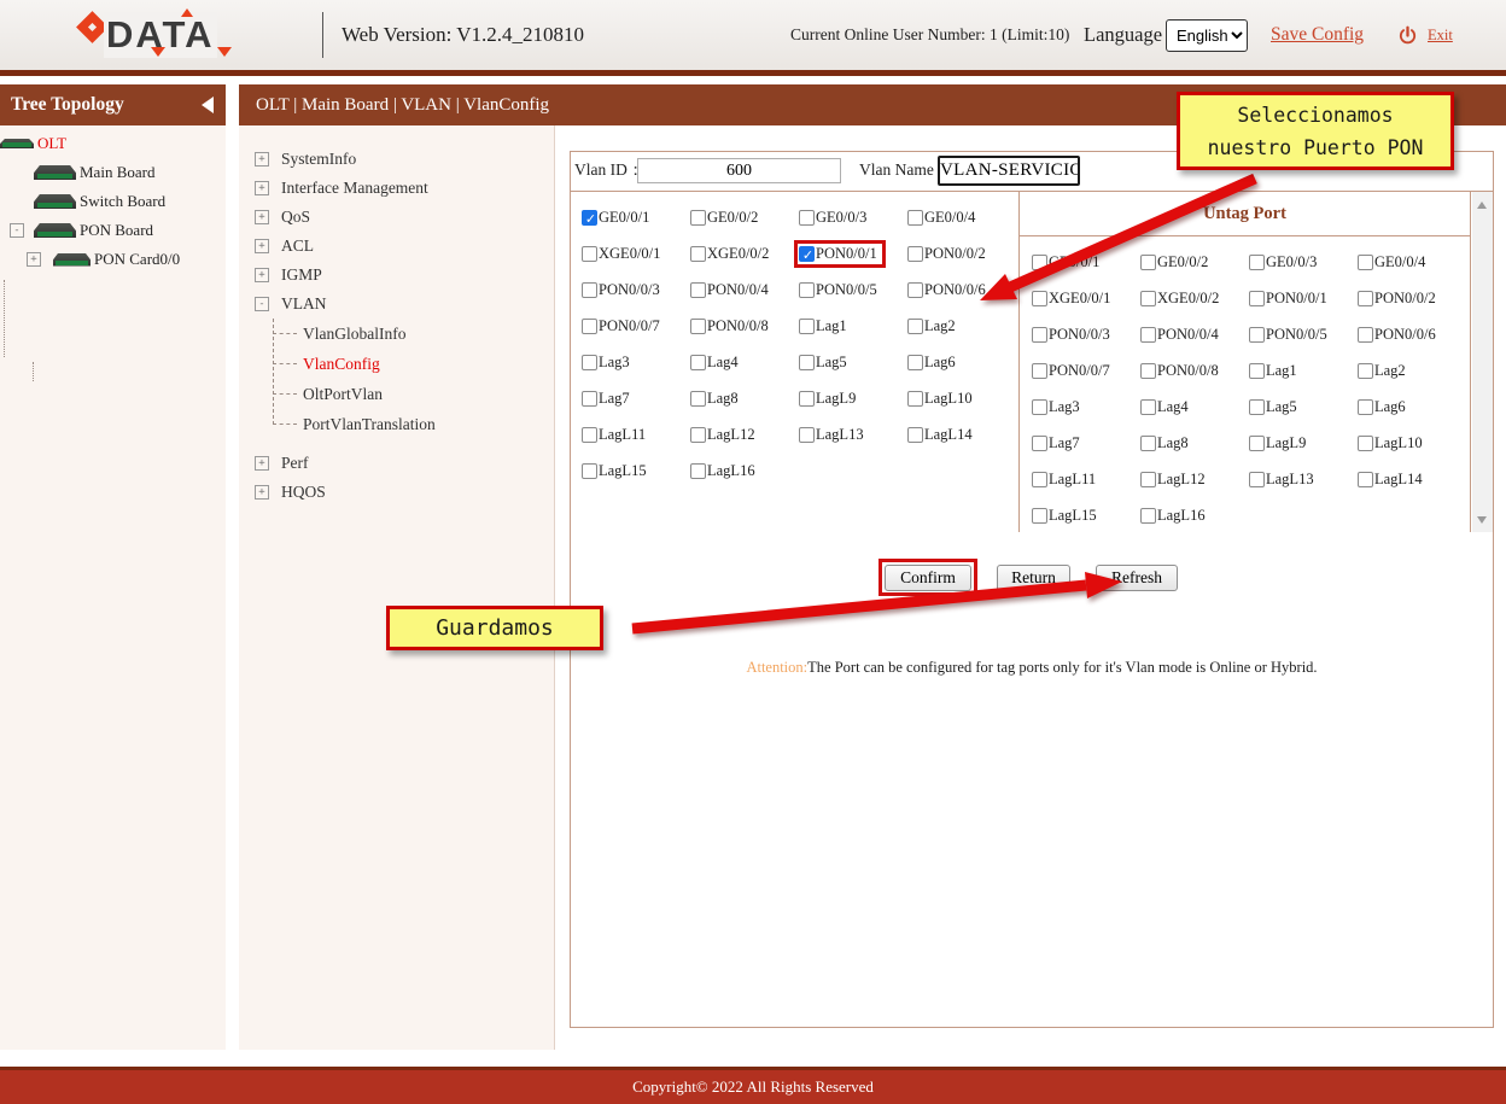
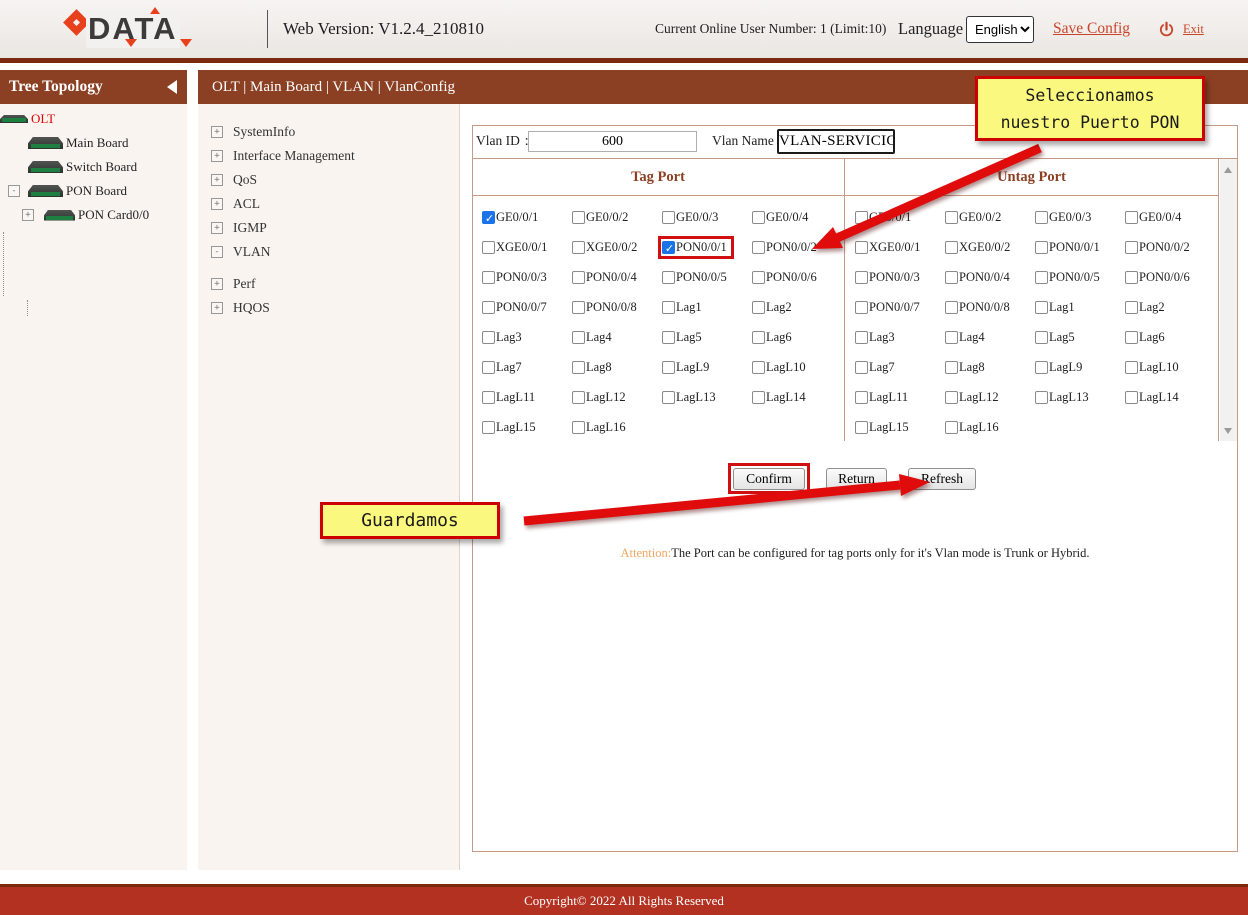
  DATA
  Web Version: V1.2.4_210810
  Current Online User Number: 1 (Limit:10)
  Language
  English
  Save Config
  Exit
  Tree Topology
  OLT
  Main Board
  Switch Board
  -
  PON Board
  +
  PON Card0/0
  OLT | Main Board | VLAN | VlanConfig
  +
  SystemInfo
  +
  Interface Management
  +
  QoS
  +
  ACL
  +
  IGMP
  -
  VLAN
- VlanGlobalInfo
- VlanConfig
- OltPortVlan
- PortVlanTranslation
  +
  Perf
  +
  HQOS
  Vlan ID：
  600
  Vlan Name
  VLAN-SERVICIO
+ Tag Port
  GE0/0/1
  GE0/0/2
  GE0/0/3
  GE0/0/4
  XGE0/0/1
  XGE0/0/2
  PON0/0/1
  PON0/0/2
  PON0/0/3
  PON0/0/4
  PON0/0/5
  PON0/0/6
  PON0/0/7
  PON0/0/8
  Lag1
  Lag2
  Lag3
  Lag4
  Lag5
  Lag6
  Lag7
  Lag8
  LagL9
  LagL10
  LagL11
  LagL12
  LagL13
  LagL14
  LagL15
  LagL16
  Untag Port
  GE0/0/2
  GE0/0/3
  GE0/0/4
  XGE0/0/1
  XGE0/0/2
  PON0/0/1
  PON0/0/2
  PON0/0/3
  PON0/0/4
  PON0/0/5
  PON0/0/6
  PON0/0/7
  PON0/0/8
  Lag1
  Lag2
  Lag3
  Lag4
  Lag5
  Lag6
  Lag7
  Lag8
  LagL9
  LagL10
  LagL11
  LagL12
  LagL13
  LagL14
  LagL15
  LagL16
  Confirm
  Return
  Refresh
- Attention:The Port can be configured for tag ports only for it's Vlan mode is Online or Hybrid.
+ Attention:The Port can be configured for tag ports only for it's Vlan mode is Trunk or Hybrid.
  Seleccionamos
  nuestro Puerto PON
  Guardamos
  Copyright© 2022 All Rights Reserved
